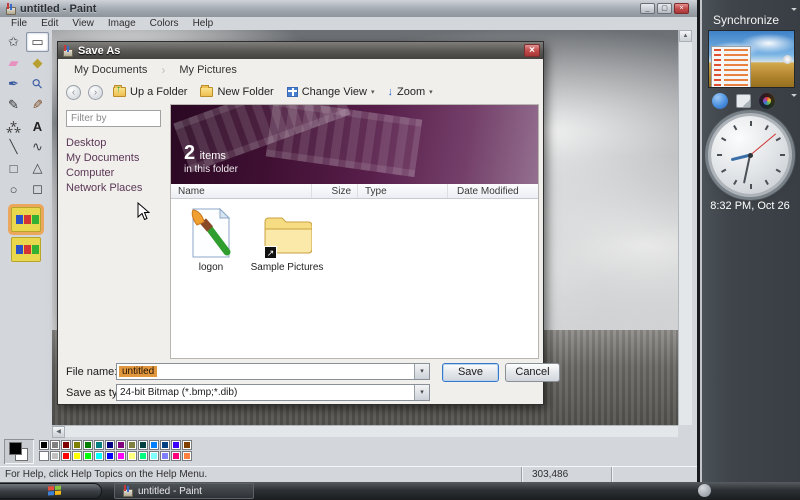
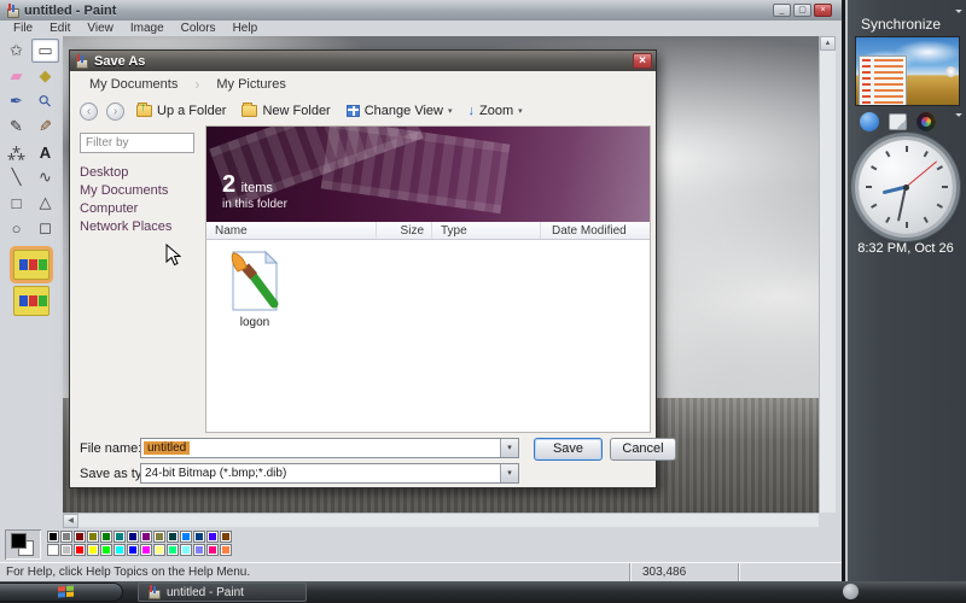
  untitled - Paint
  File
  Edit
  View
  Image
  Colors
  Help
  ✩
  ▭
  ▰
  ◆
  ✒
  ✎
  ⁂
  A
  ╲
  ∿
  □
  △
  ○
  ◻
  For Help, click Help Topics on the Help Menu.
  303,486
  Save As
  ×
  My Documents
  ›
  My Pictures
  ‹
  ›
  ↑
  Up a Folder
  New Folder
  Change View
  ↓
  Zoom
  Filter by
  Desktop
  My Documents
  Computer
  Network Places
  2 items
  in this folder
  Name
  Size
  Type
  Date Modified
  logon
- ↗
- Sample Pictures
  File name
  untitled
  Save as ty
  24-bit Bitmap (*.bmp;*.dib)
  Save
  Cancel
  Synchronize
  8:32 PM, Oct 26
  untitled - Paint
